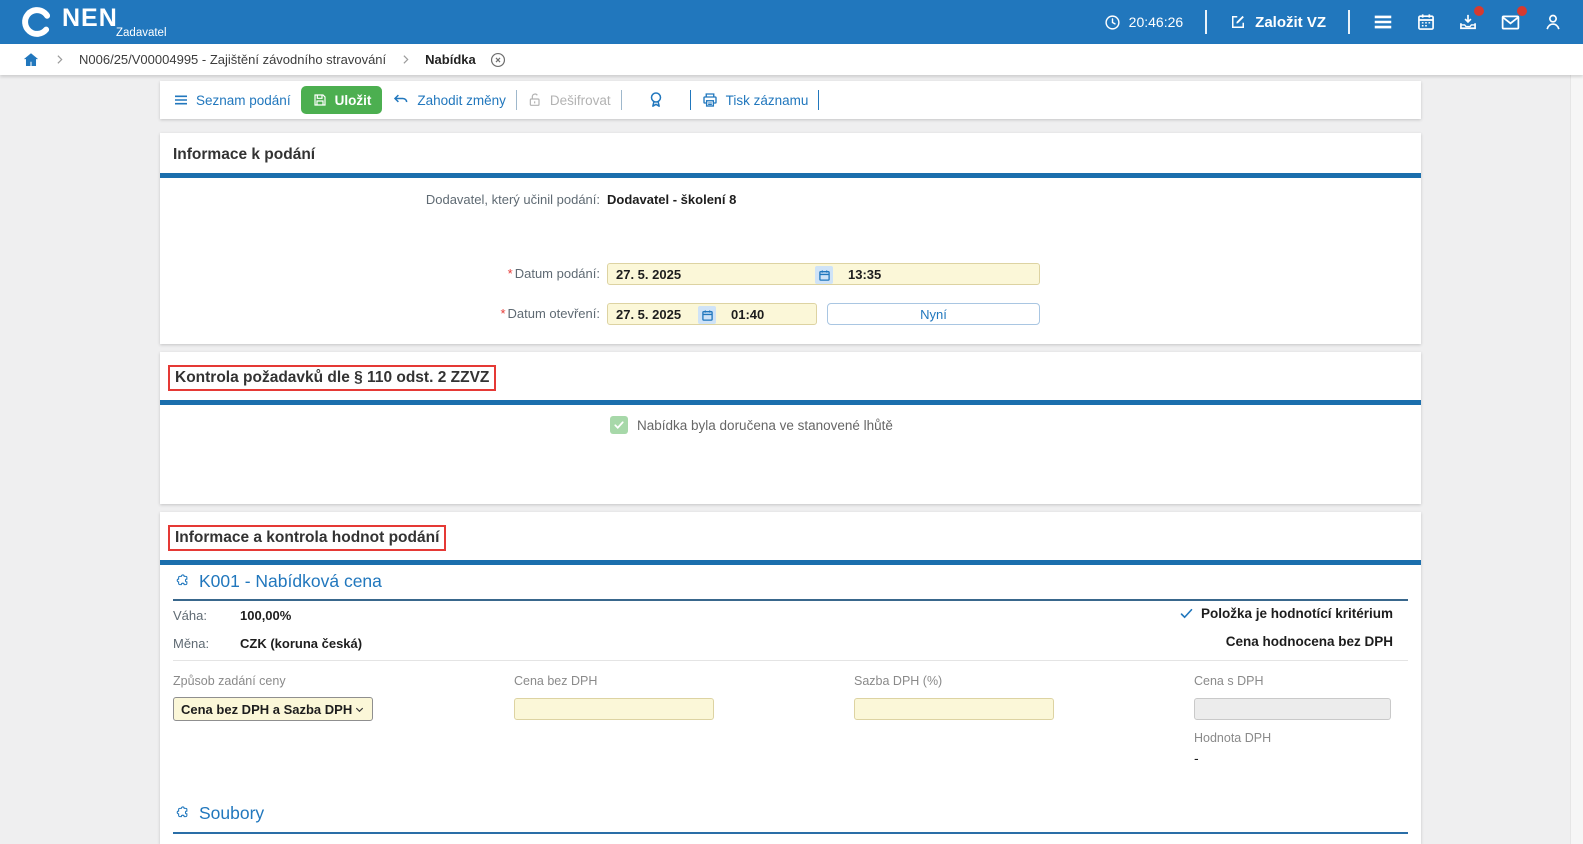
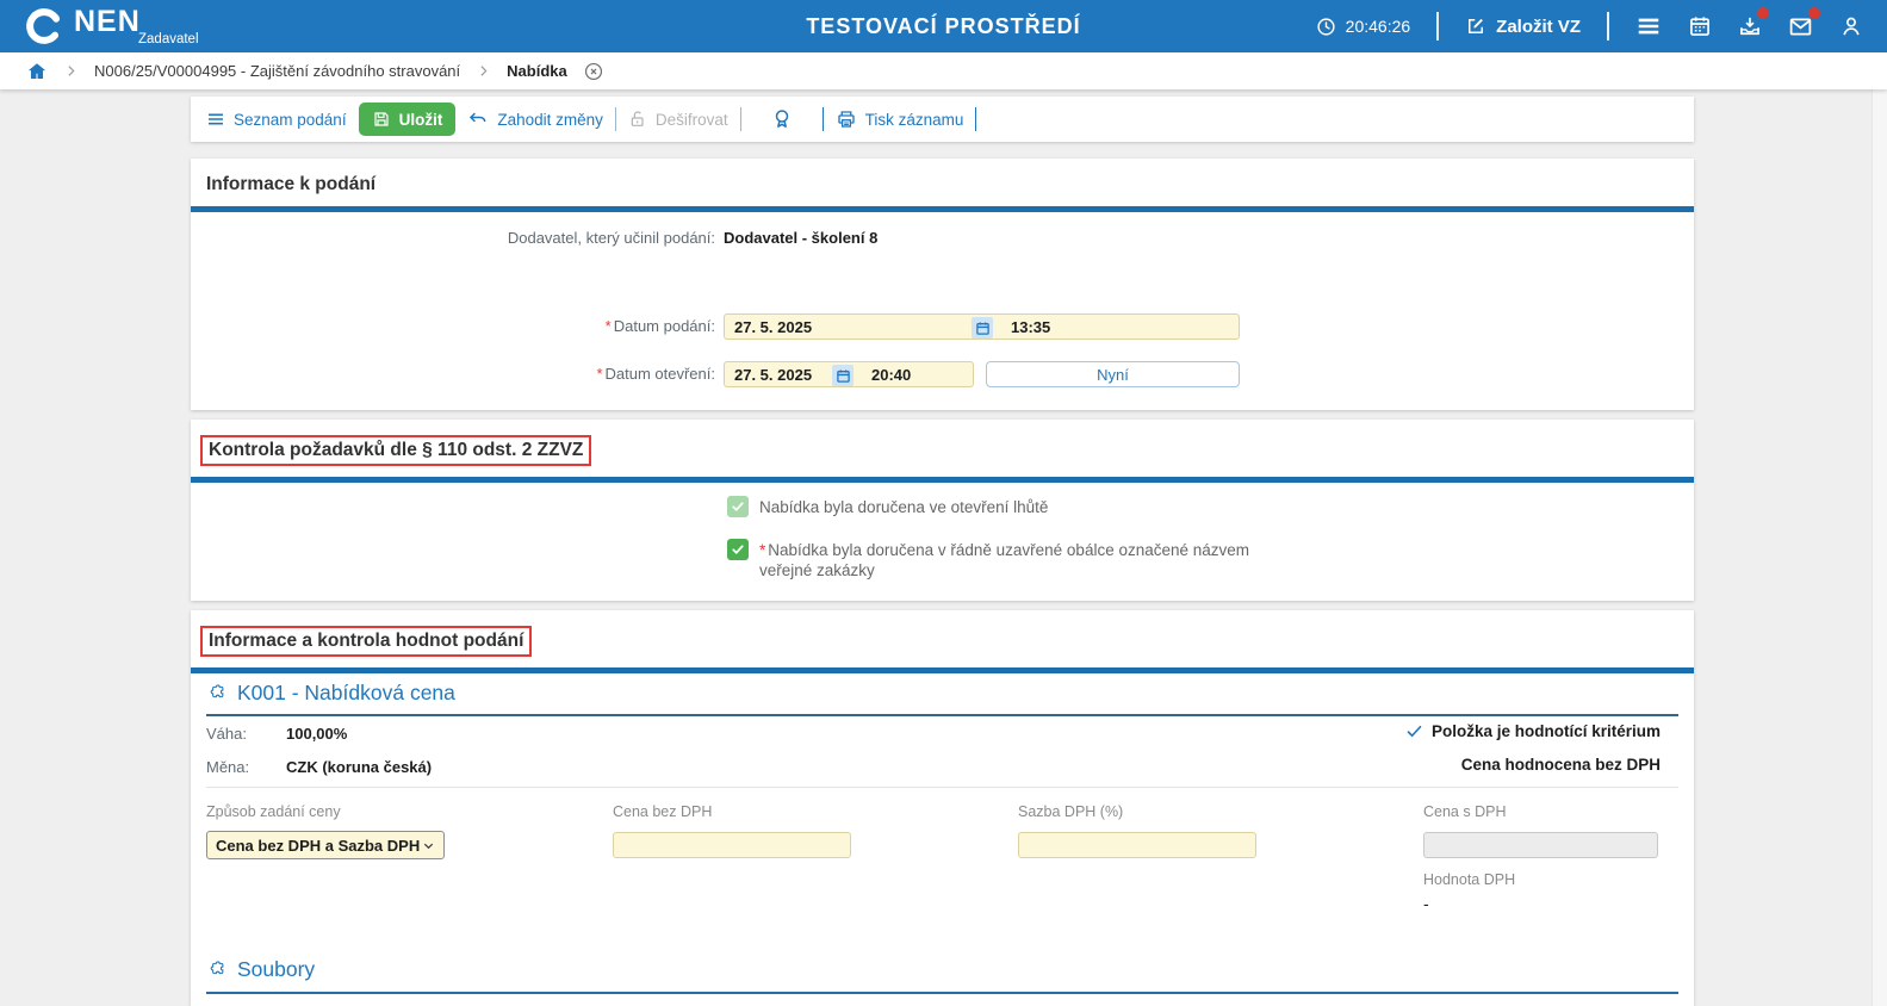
  NEN
  Zadavatel
+ TESTOVACÍ PROSTŘEDÍ
  20:46:26
  Založit VZ
  N006/25/V00004995 - Zajištění závodního stravování
  Nabídka
  Seznam podání
  Uložit
  Zahodit změny
  Dešifrovat
  Tisk záznamu
  Informace k podání
  Dodavatel, který učinil podání:
  Dodavatel - školení 8
  * Datum podání:
  27. 5. 2025
  13:35
  * Datum otevření:
  27. 5. 2025
- 01:40
+ 20:40
  Nyní
  Kontrola požadavků dle § 110 odst. 2 ZZVZ
- Nabídka byla doručena ve stanovené lhůtě
+ Nabídka byla doručena ve otevření lhůtě
+ * Nabídka byla doručena v řádně uzavřené obálce označené názvem veřejné zakázky
  Informace a kontrola hodnot podání
  K001 - Nabídková cena
  Váha:
  100,00%
  Položka je hodnotící kritérium
  Měna:
  CZK (koruna česká)
  Cena hodnocena bez DPH
  Způsob zadání ceny
  Cena bez DPH a Sazba DPH
  Cena bez DPH
  Sazba DPH (%)
  Cena s DPH
  Hodnota DPH
  -
  Soubory
